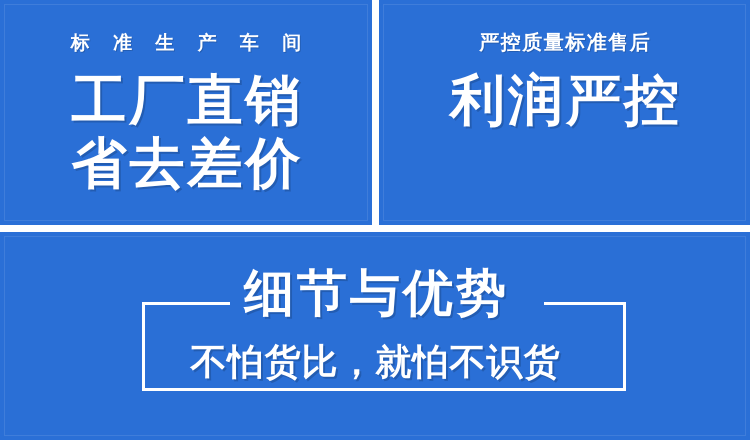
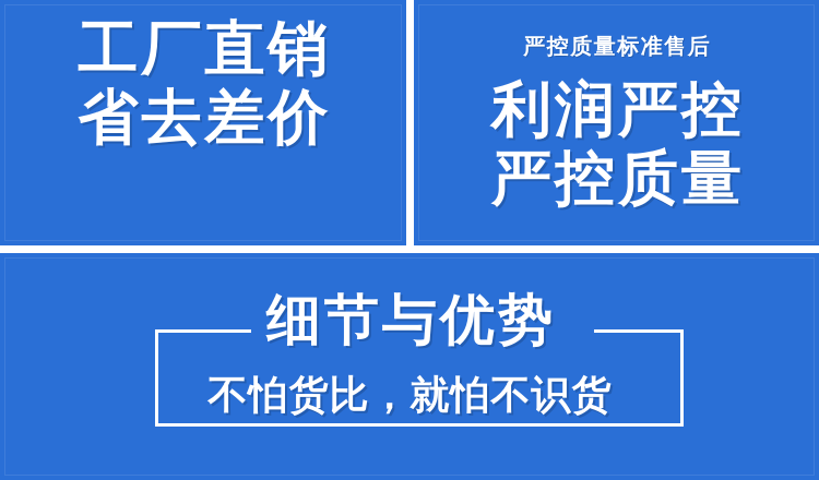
- 标 准 生 产 车 间
  工厂直销
  省去差价
  严控质量标准售后
  利润严控
+ 严控质量
  细节与优势
  不怕货比，就怕不识货
